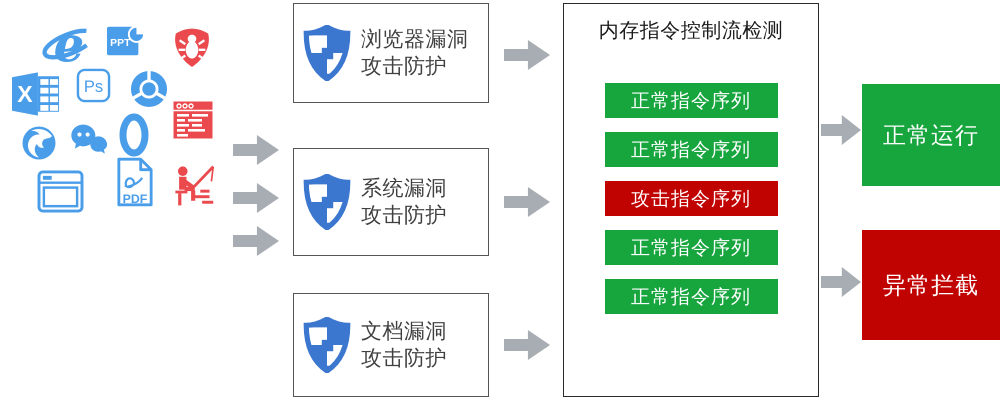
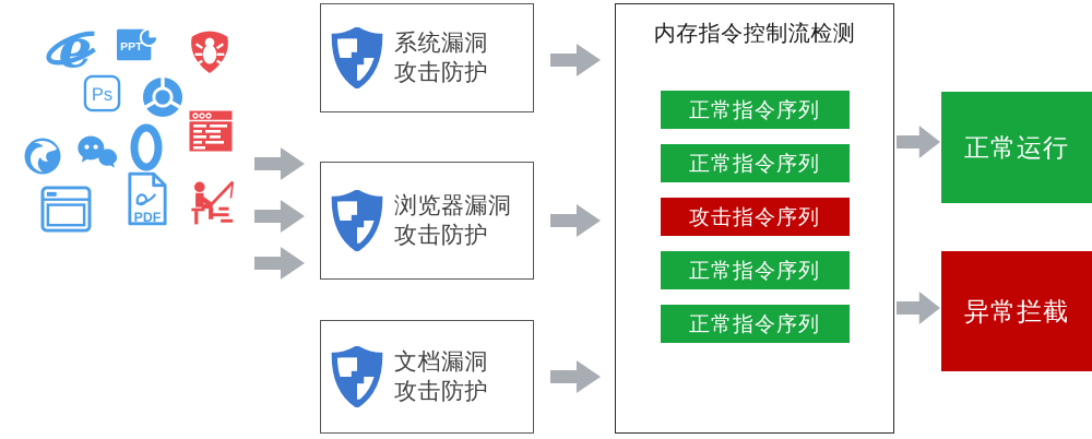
  e
  PPT
- X
  Ps
  PDF
- 浏览器漏洞
+ 系统漏洞
  攻击防护
- 系统漏洞
+ 浏览器漏洞
  攻击防护
  文档漏洞
  攻击防护
  内存指令控制流检测
  正常指令序列
  正常指令序列
  攻击指令序列
  正常指令序列
  正常指令序列
  正常运行
  异常拦截
